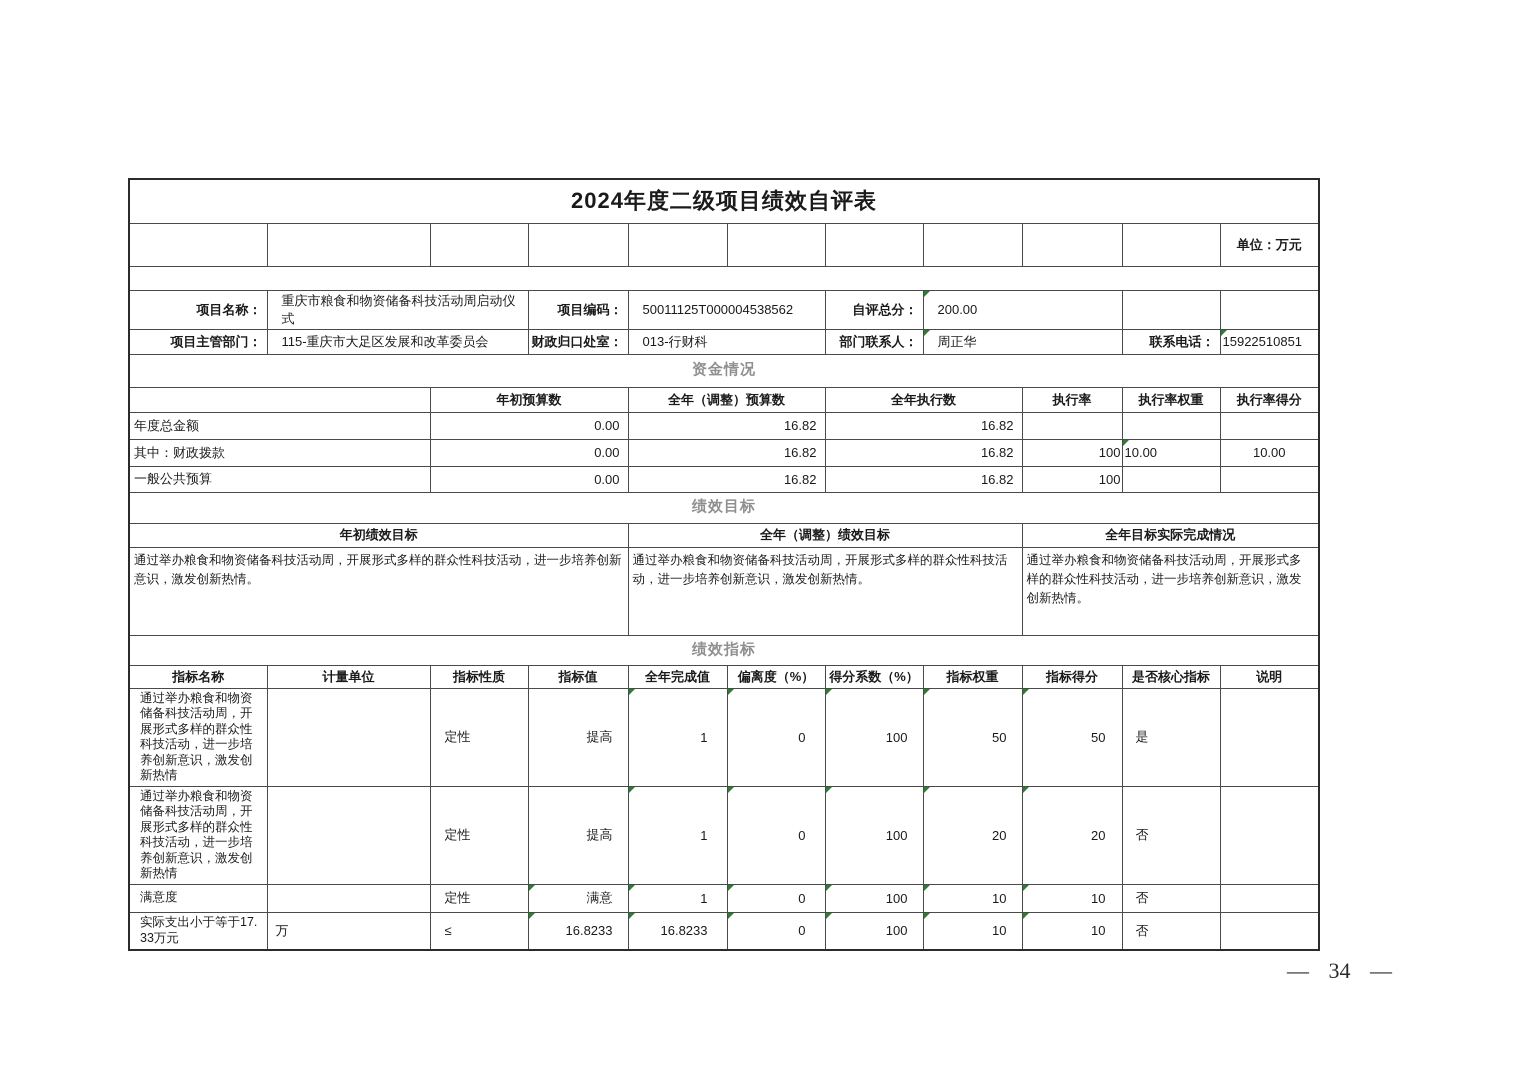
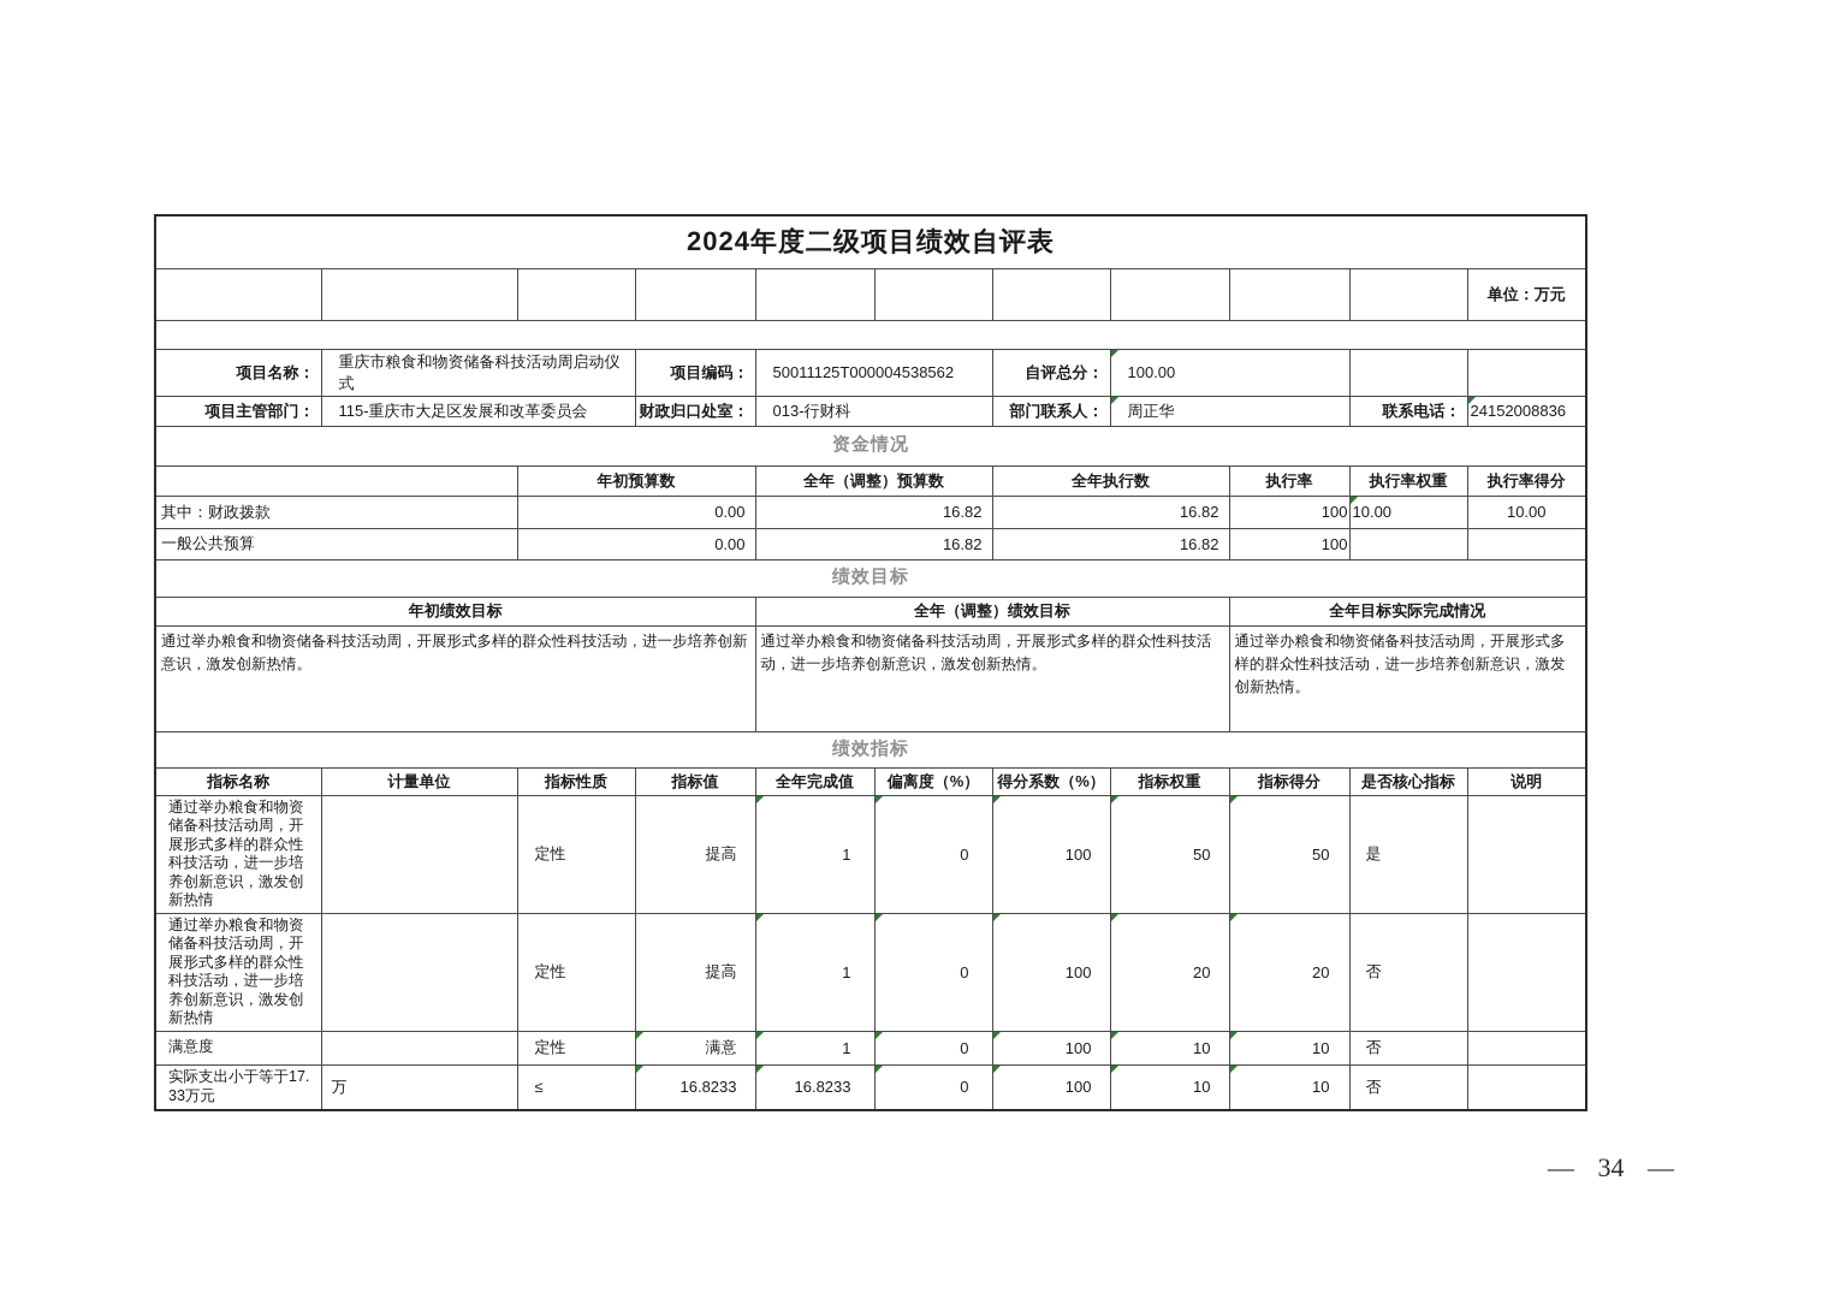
  2024年度二级项目绩效自评表
  										单位：万元
- 项目名称：	重庆市粮食和物资储备科技活动周启动仪式	项目编码：	50011125T000004538562	自评总分：	200.00
+ 项目名称：	重庆市粮食和物资储备科技活动周启动仪式	项目编码：	50011125T000004538562	自评总分：	100.00
- 项目主管部门：	115-重庆市大足区发展和改革委员会	财政归口处室：	013-行财科	部门联系人：	周正华	联系电话：	15922510851
+ 项目主管部门：	115-重庆市大足区发展和改革委员会	财政归口处室：	013-行财科	部门联系人：	周正华	联系电话：	24152008836
  资金情况
  	年初预算数	全年（调整）预算数	全年执行数	执行率	执行率权重	执行率得分
- 年度总金额	0.00	16.82	16.82
  其中：财政拨款	0.00	16.82	16.82	100	10.00	10.00
  一般公共预算	0.00	16.82	16.82	100
  绩效目标
  年初绩效目标	全年（调整）绩效目标	全年目标实际完成情况
  通过举办粮食和物资储备科技活动周，开展形式多样的群众性科技活动，进一步培养创新意识，激发创新热情。	通过举办粮食和物资储备科技活动周，开展形式多样的群众性科技活动，进一步培养创新意识，激发创新热情。	通过举办粮食和物资储备科技活动周，开展形式多样的群众性科技活动，进一步培养创新意识，激发创新热情。
  绩效指标
  指标名称	计量单位	指标性质	指标值	全年完成值	偏离度（%）	得分系数（%）	指标权重	指标得分	是否核心指标	说明
  通过举办粮食和物资储备科技活动周，开展形式多样的群众性科技活动，进一步培养创新意识，激发创新热情		定性	提高	1	0	100	50	50	是
  通过举办粮食和物资储备科技活动周，开展形式多样的群众性科技活动，进一步培养创新意识，激发创新热情		定性	提高	1	0	100	20	20	否
  满意度		定性	满意	1	0	100	10	10	否
  实际支出小于等于17.33万元	万	≤	16.8233	16.8233	0	100	10	10	否
  — 34 —
